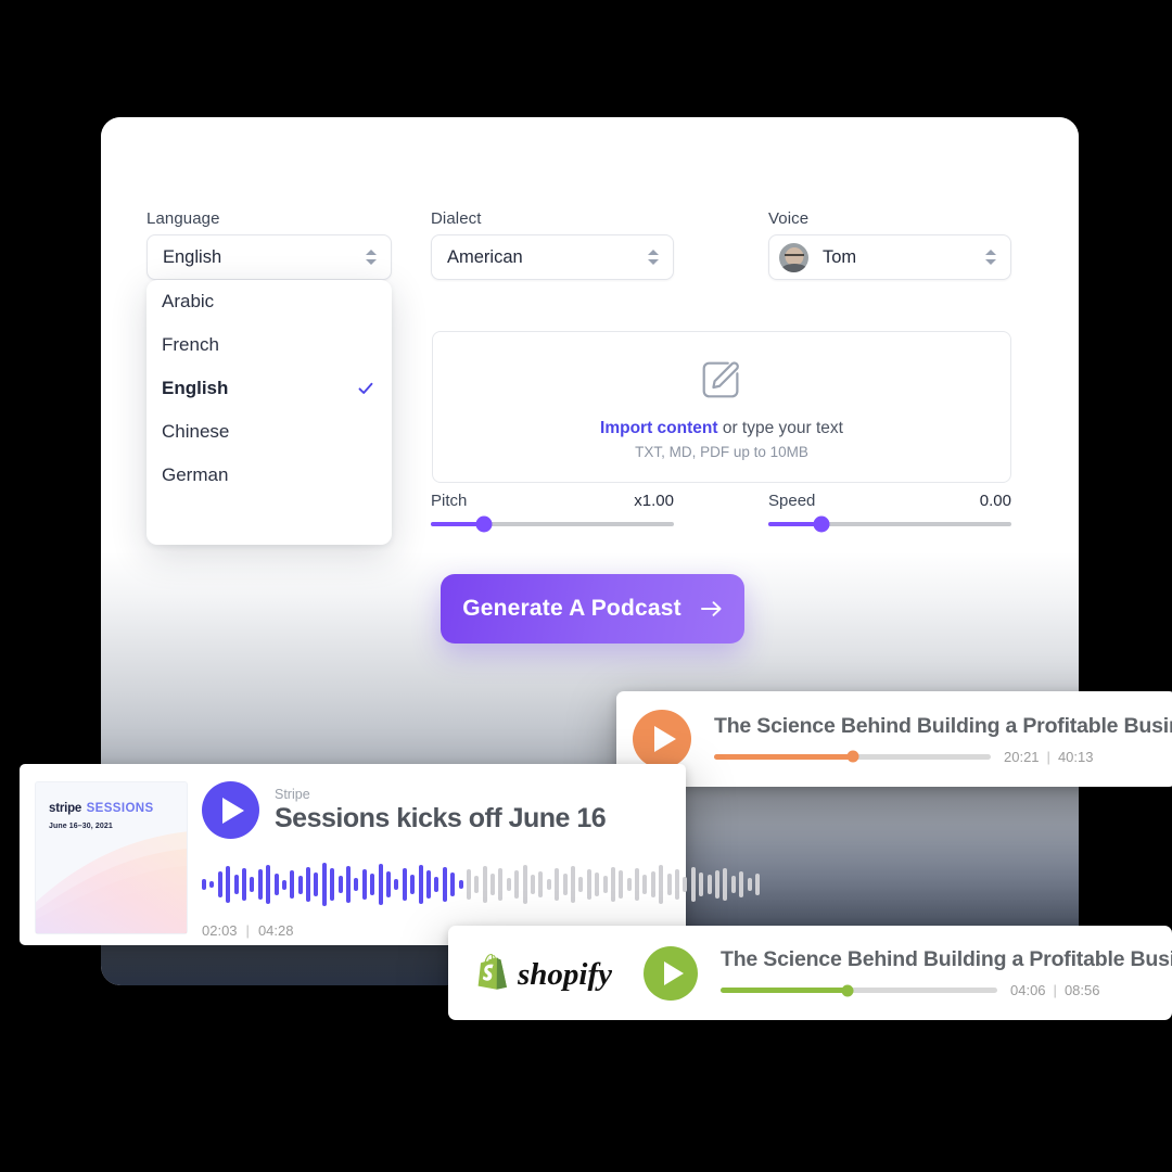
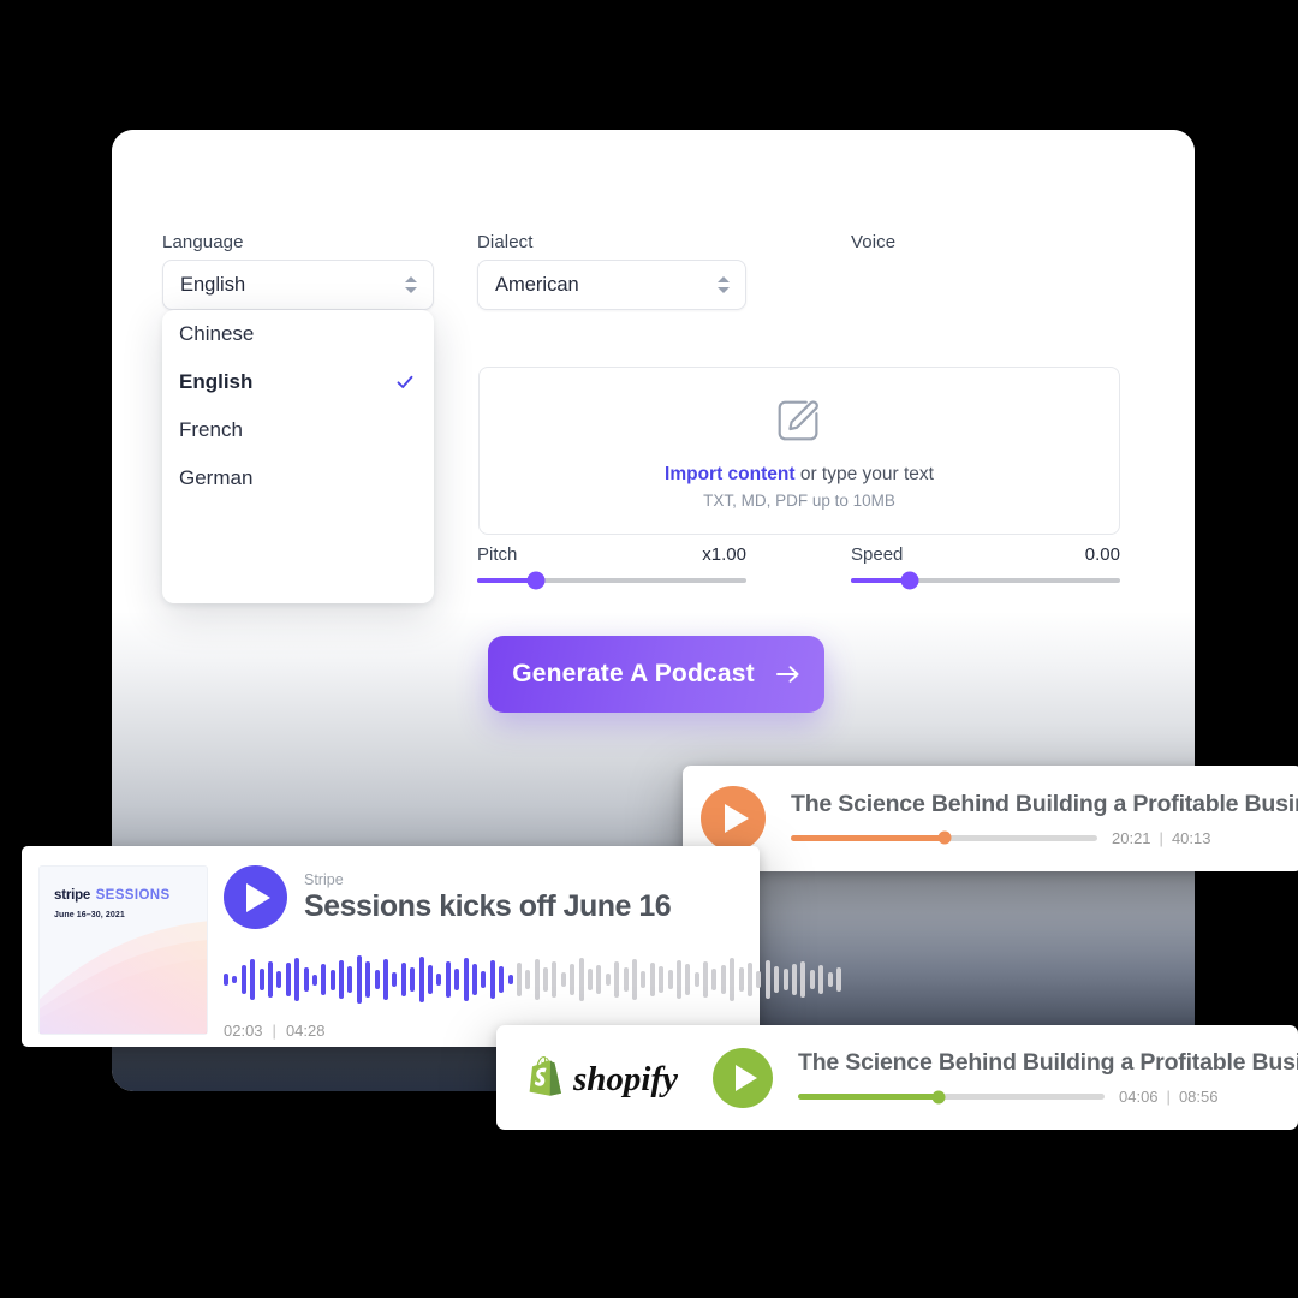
  Language
  English
  Dialect
  American
  Voice
- Tom
- Arabic
- French
+ Chinese
  English
- Chinese
+ French
  German
  Import content or type your text
  TXT, MD, PDF up to 10MB
  Pitch
  x1.00
  Speed
  0.00
  Generate A Podcast
  The Science Behind Building a Profitable Busi
  20:21
  |
  40:13
  stripe SESSIONS
  Stripe
  Sessions kicks off June 16
  02:03
  |
  04:28
  shopify
  The Science Behind Building a Profitable Bus
  04:06
  |
  08:56
